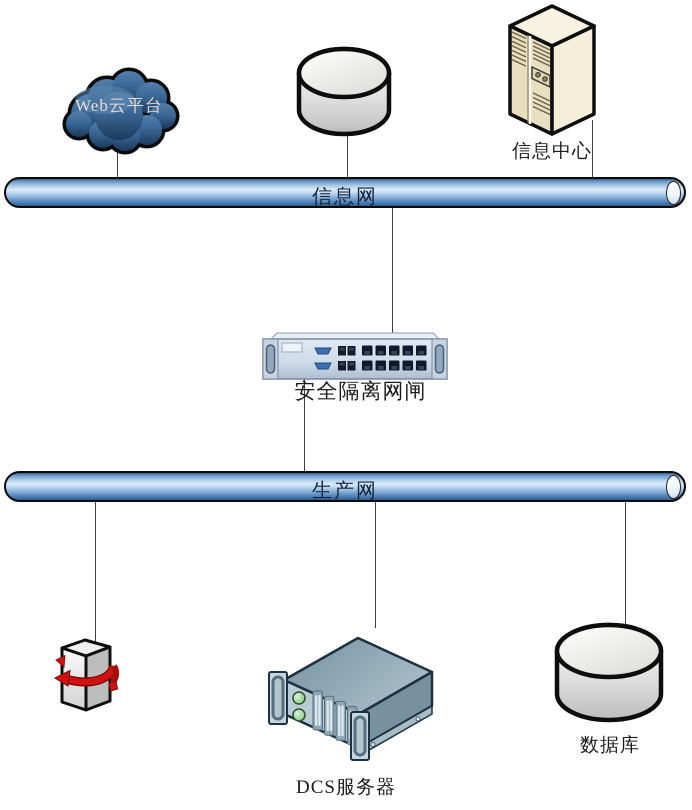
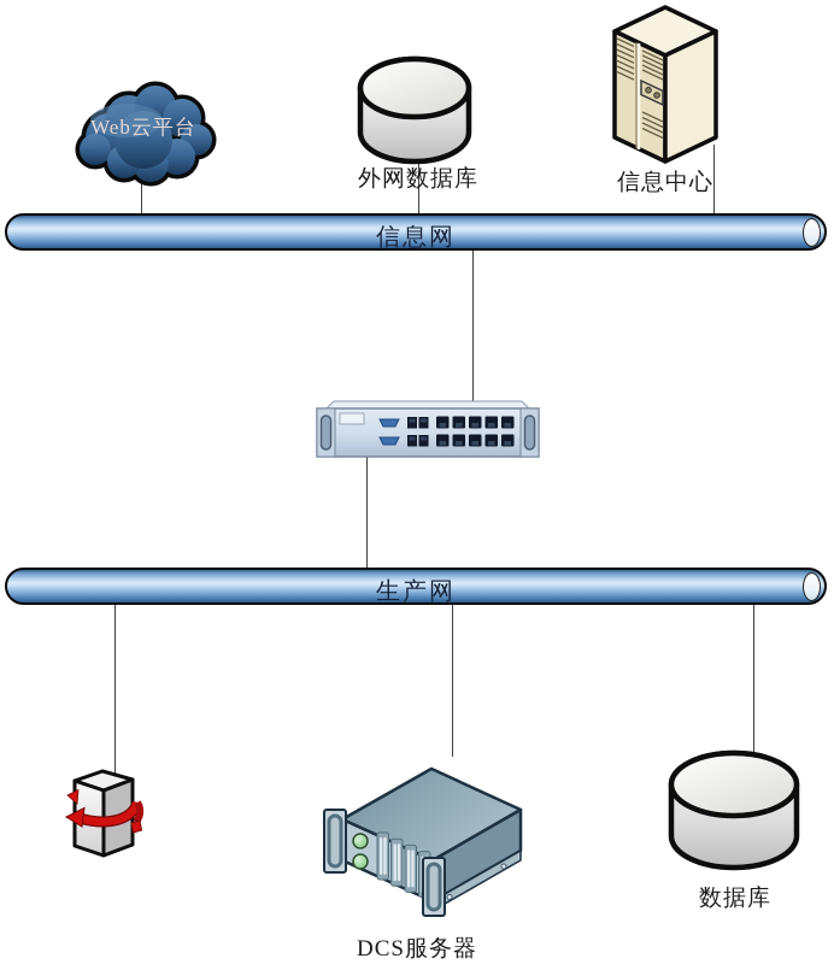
  Web云平台
+ 外网数据库
  信息中心
  信息网
- 安全隔离网闸
  生产网
  DCS服务器
  数据库
